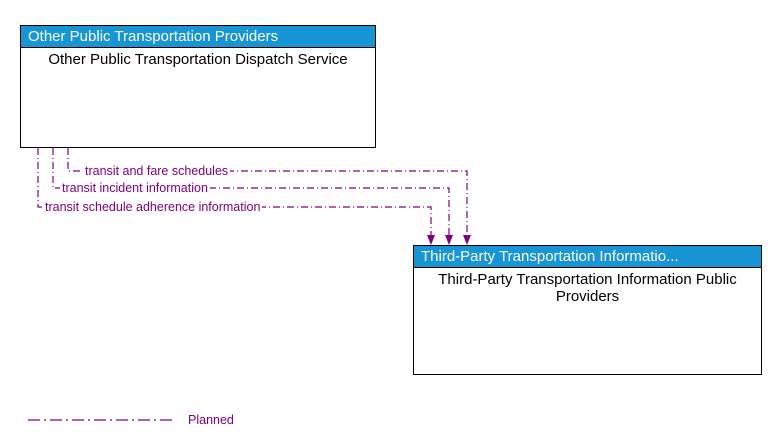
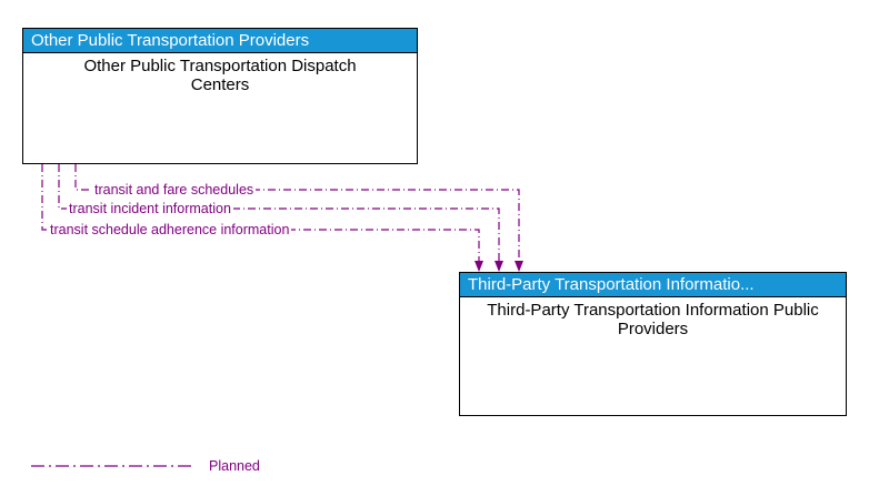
  Other Public Transportation Providers
- Other Public Transportation Dispatch Service
+ Other Public Transportation Dispatch Centers
  Third-Party Transportation Informatio...
  Third-Party Transportation Information Public Providers
  transit and fare schedules
  transit incident information
  transit schedule adherence information
  Planned
